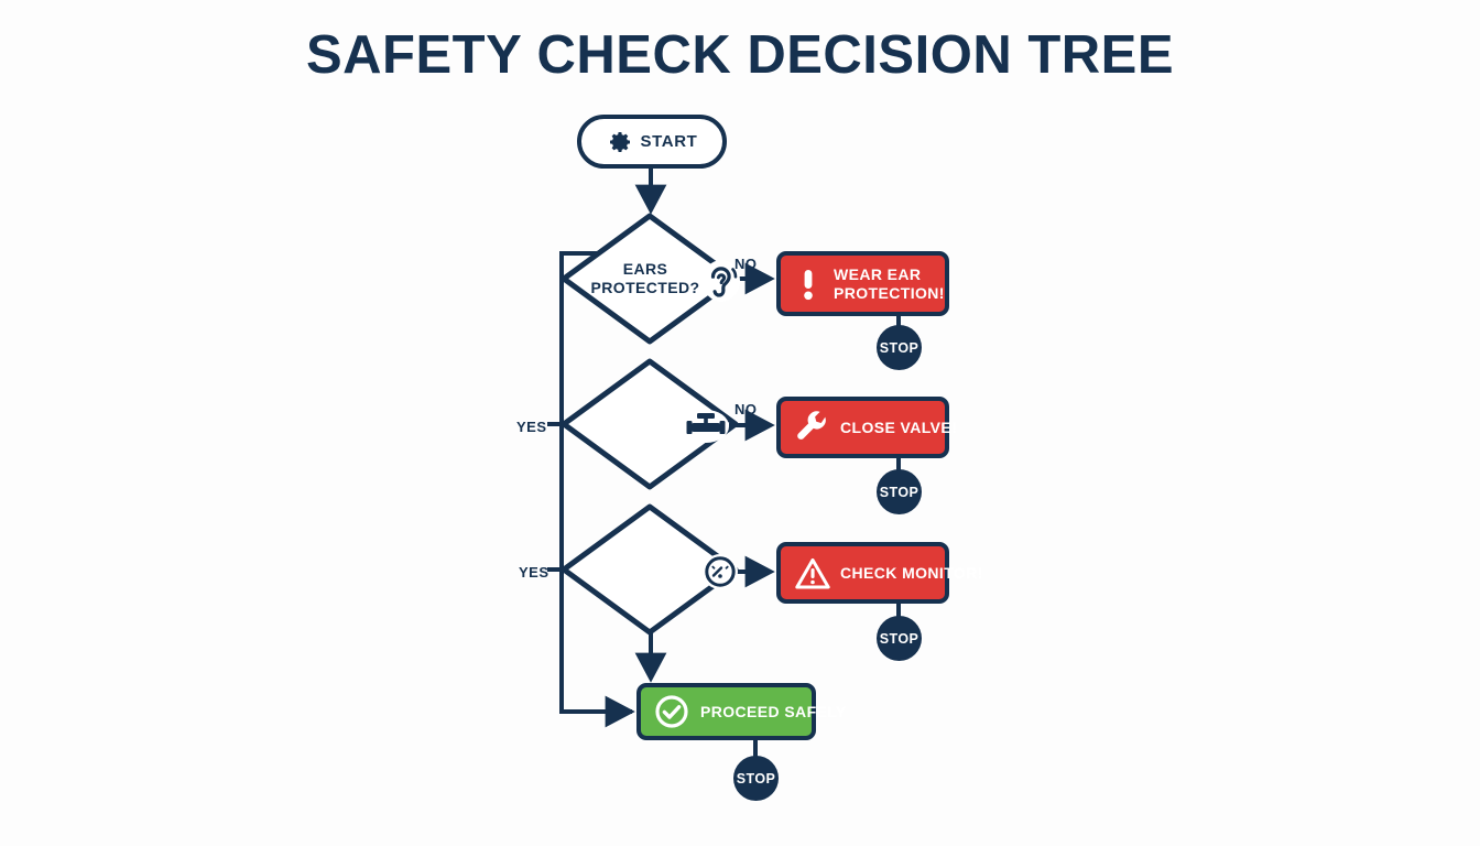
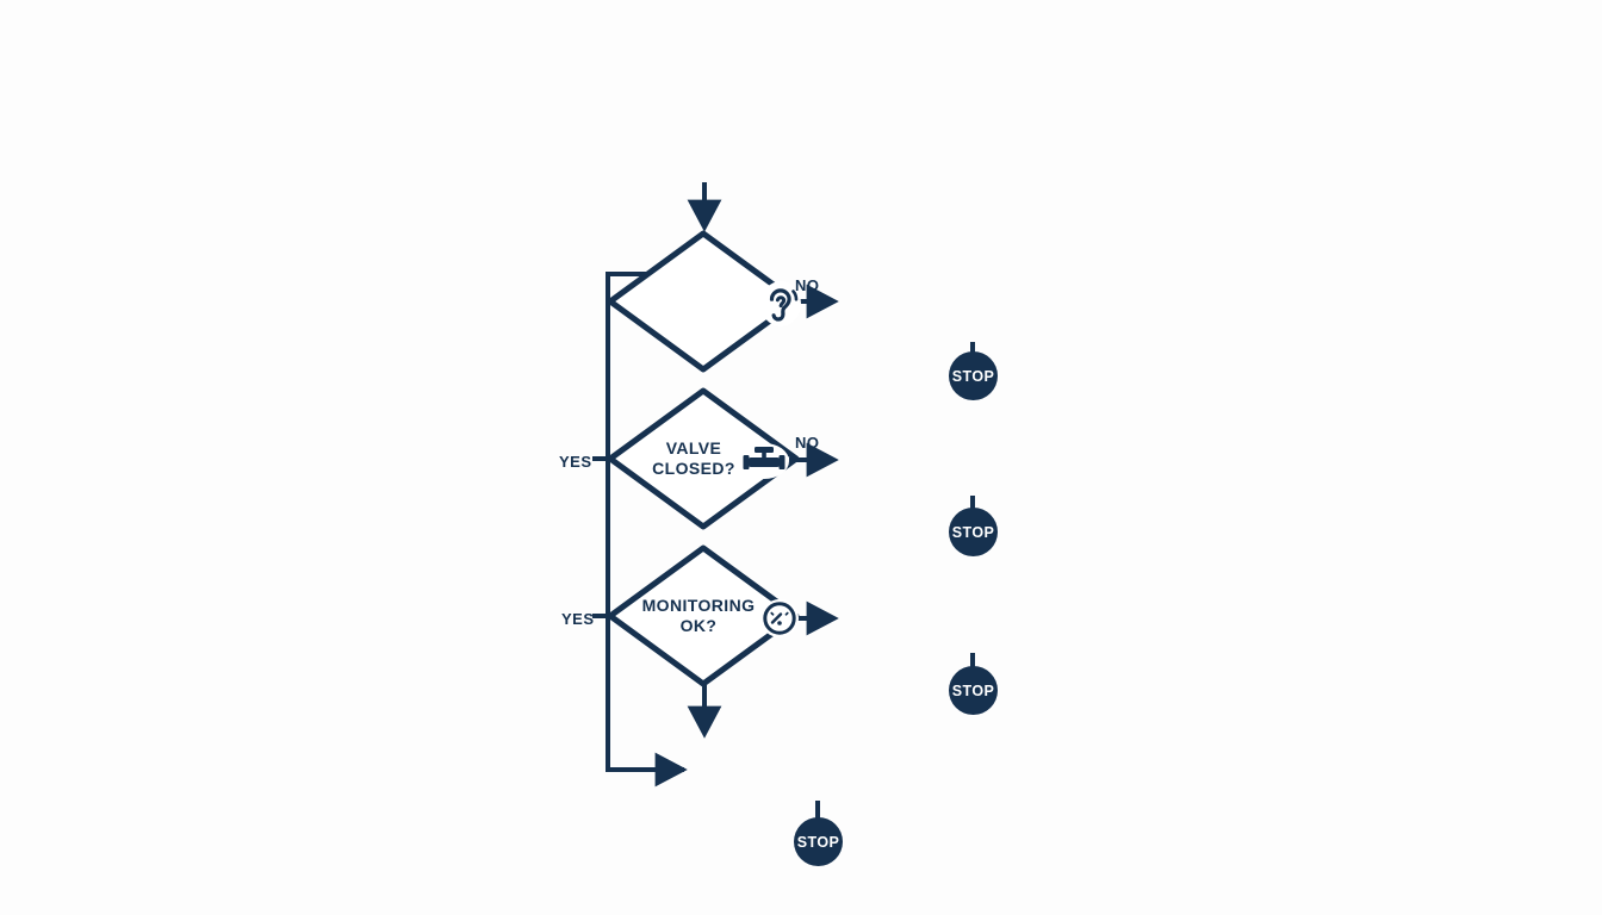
- SAFETY CHECK DECISION TREE
- START
- EARS
- PROTECTED?
  NO
+ VALVE
+ CLOSED?
  NO
  YES
+ MONITORING
+ OK?
  YES
- WEAR EAR
- PROTECTION!
- CLOSE VALVE!
- CHECK MONITOR!
- PROCEED SAFELY
  STOP
  STOP
  STOP
  STOP
